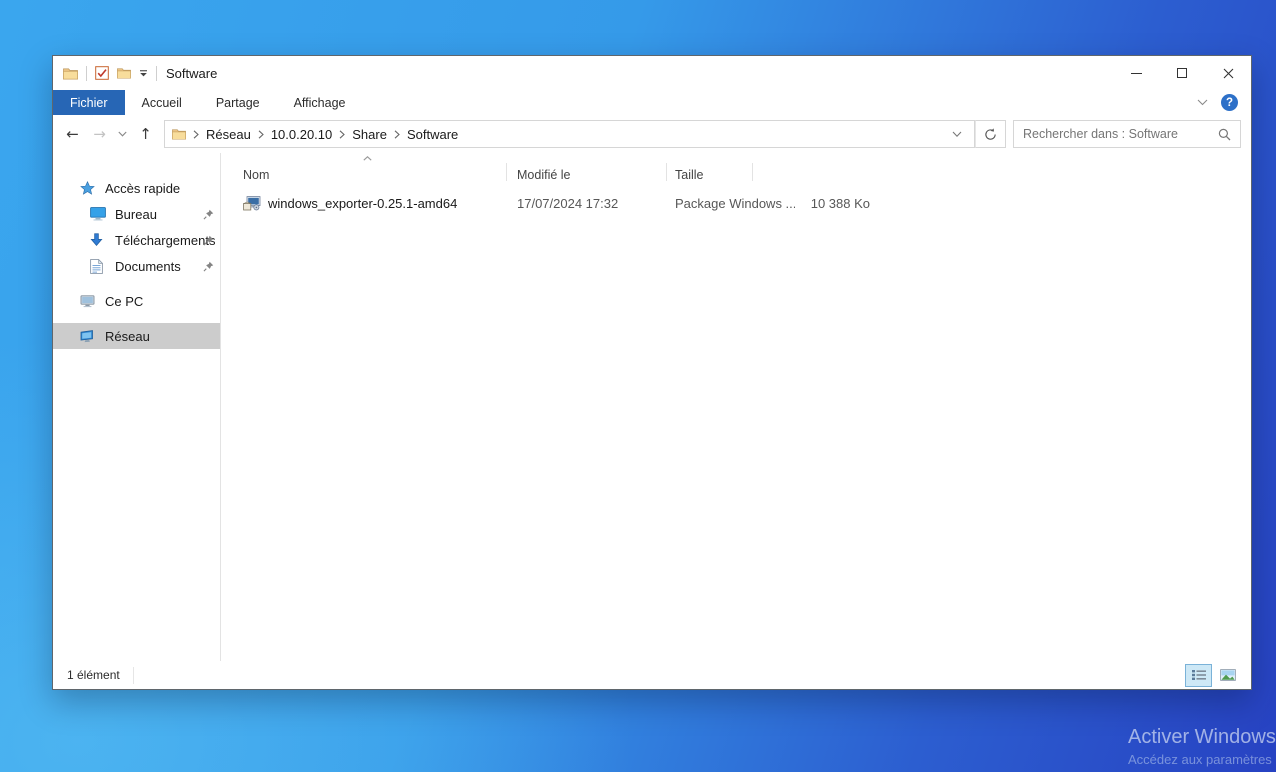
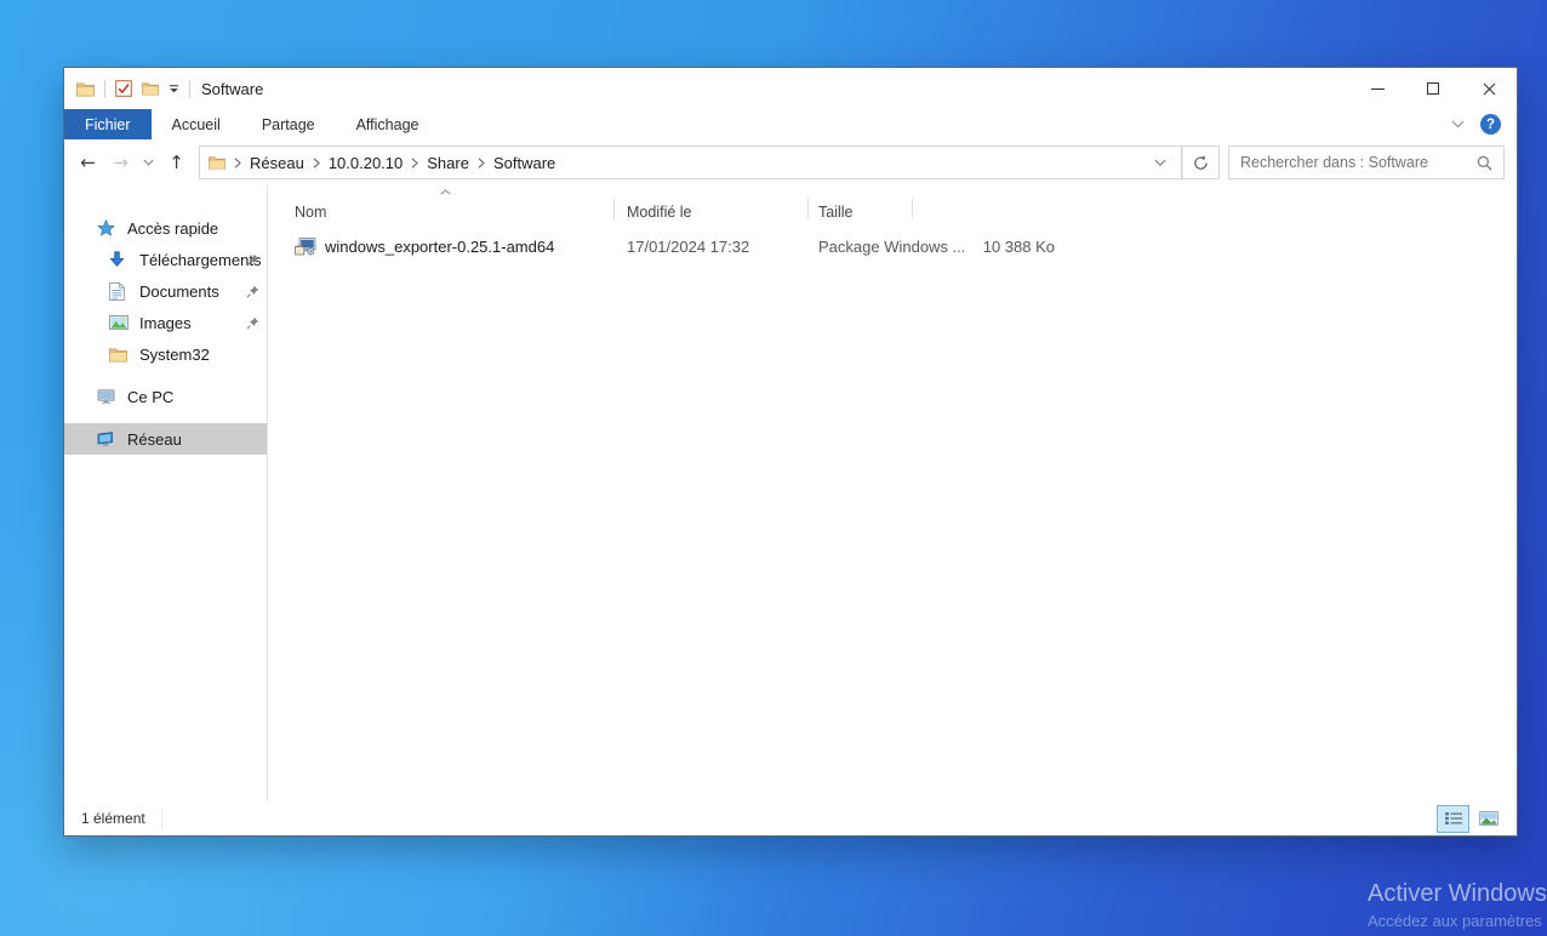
  Software
  Fichier
  Accueil
  Partage
  Affichage
  ?
  ←
  →
  ↑
  Réseau
  10.0.20.10
  Share
  Software
  Rechercher dans : Software
  Accès rapide
- Bureau
  Téléchargemens
  Documents
+ Images
+ System32
  Ce PC
  Réseau
  Nom
  Modifié le
  Taille
  windows_exporter-0.25.1-amd64
- 17/07/2024 17:32
+ 17/01/2024 17:32
  Package Windows ...
  10 388 Ko
  1 élément
  Activer Windows
  Accédez aux paramètres
